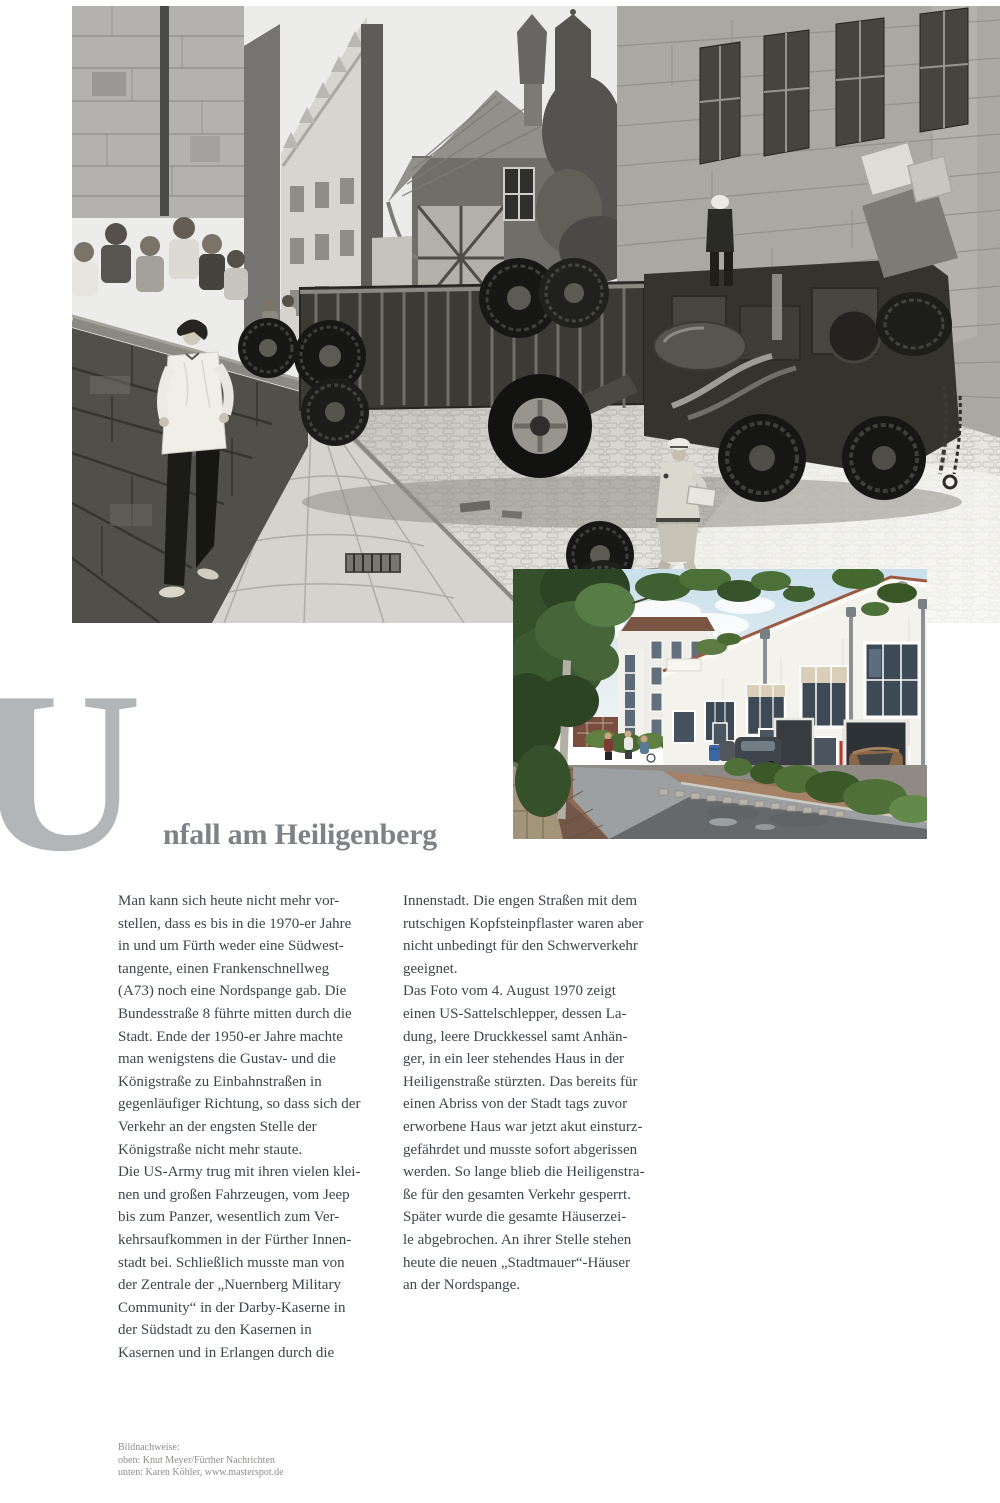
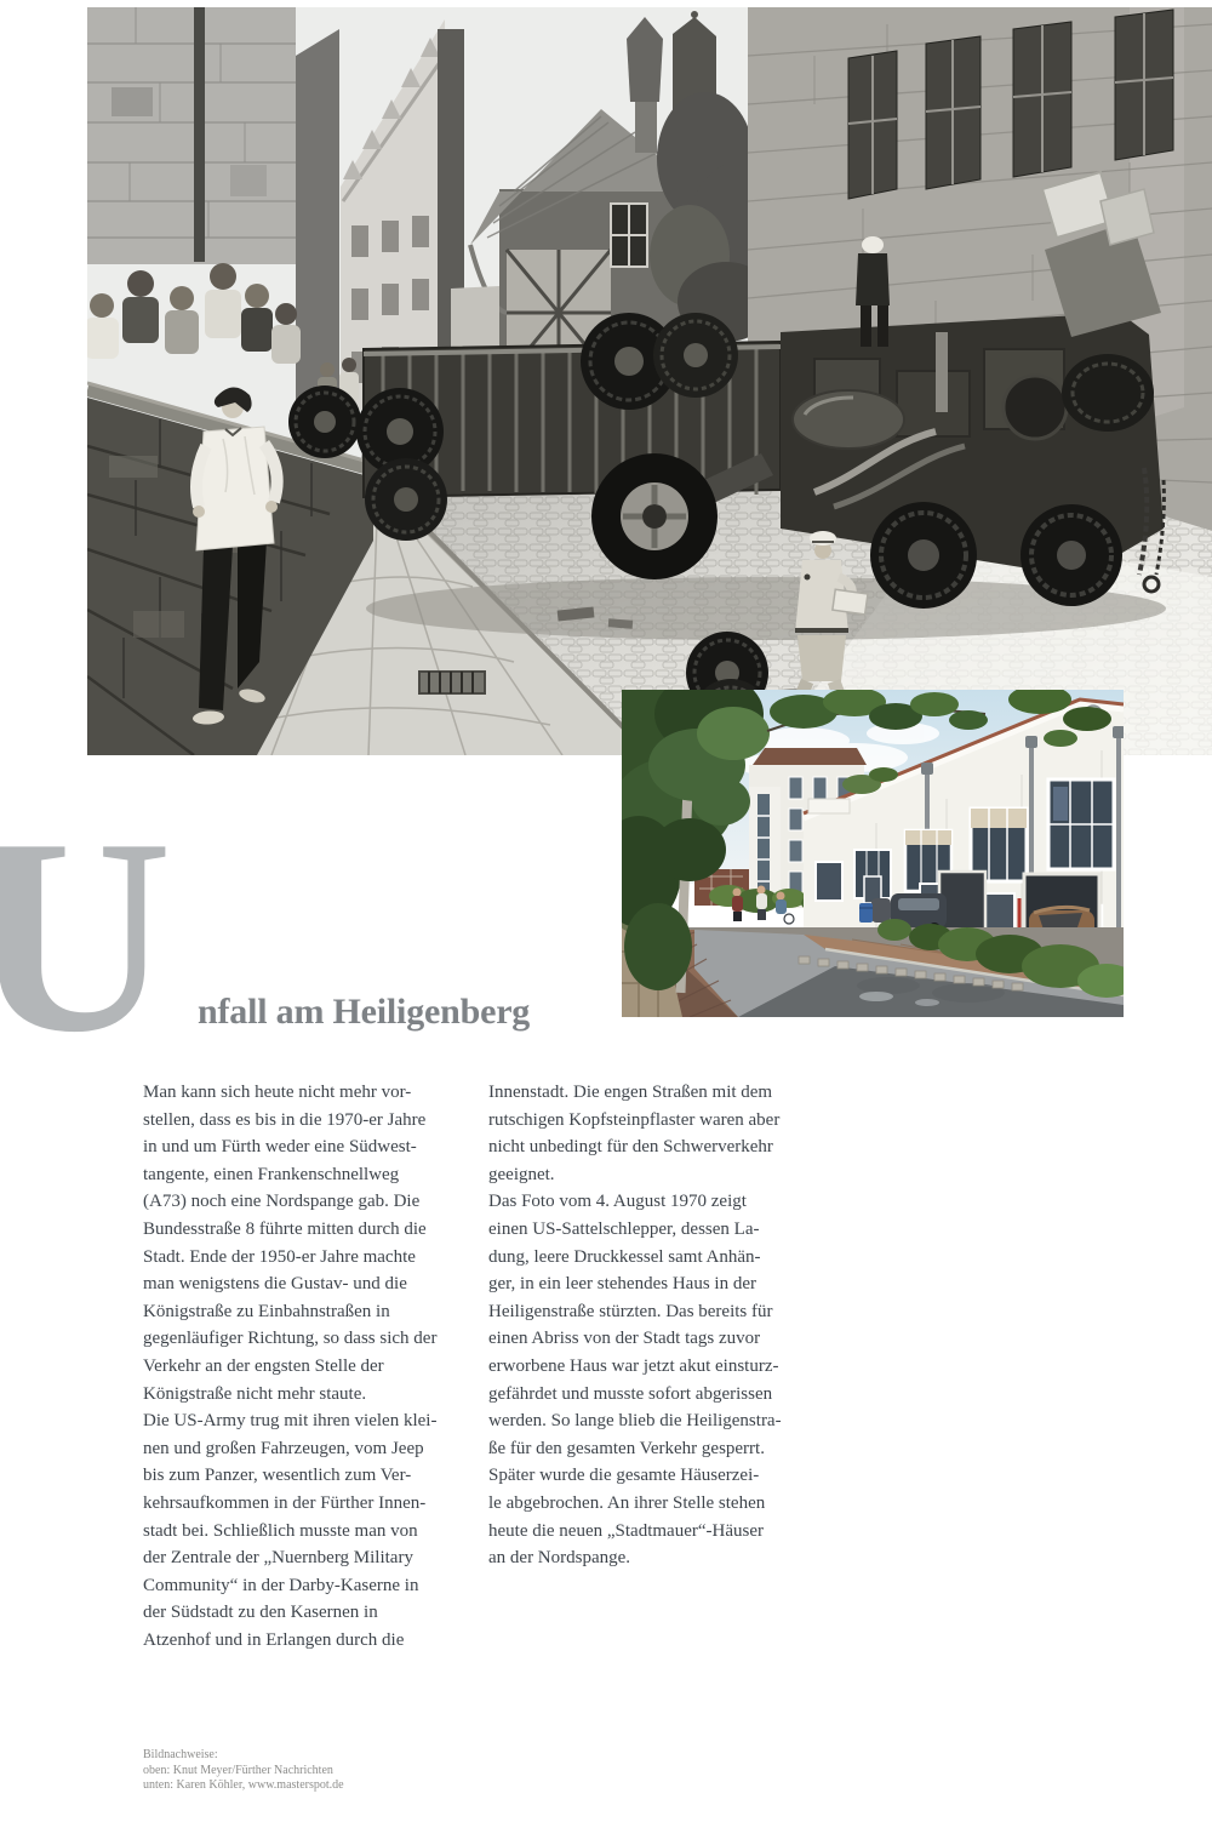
  U
  nfall am Heiligenberg
  Man kann sich heute nicht mehr vor-
  stellen, dass es bis in die 1970-er Jahre
  in und um Fürth weder eine Südwest-
  tangente, einen Frankenschnellweg
  (A73) noch eine Nordspange gab. Die
  Bundesstraße 8 führte mitten durch die
  Stadt. Ende der 1950-er Jahre machte
  man wenigstens die Gustav- und die
  Königstraße zu Einbahnstraßen in
  gegenläufiger Richtung, so dass sich der
  Verkehr an der engsten Stelle der
  Königstraße nicht mehr staute.
  Die US-Army trug mit ihren vielen klei-
  nen und großen Fahrzeugen, vom Jeep
  bis zum Panzer, wesentlich zum Ver-
  kehrsaufkommen in der Fürther Innen-
  stadt bei. Schließlich musste man von
  der Zentrale der „Nuernberg Military
  Community“ in der Darby-Kaserne in
  der Südstadt zu den Kasernen in
- Kasernen und in Erlangen durch die
+ Atzenhof und in Erlangen durch die
  Innenstadt. Die engen Straßen mit dem
  rutschigen Kopfsteinpflaster waren aber
  nicht unbedingt für den Schwerverkehr
  geeignet.
  Das Foto vom 4. August 1970 zeigt
  einen US-Sattelschlepper, dessen La-
  dung, leere Druckkessel samt Anhän-
  ger, in ein leer stehendes Haus in der
  Heiligenstraße stürzten. Das bereits für
  einen Abriss von der Stadt tags zuvor
  erworbene Haus war jetzt akut einsturz-
  gefährdet und musste sofort abgerissen
  werden. So lange blieb die Heiligenstra-
  ße für den gesamten Verkehr gesperrt.
  Später wurde die gesamte Häuserzei-
  le abgebrochen. An ihrer Stelle stehen
  heute die neuen „Stadtmauer“-Häuser
  an der Nordspange.
  Bildnachweise:
  oben: Knut Meyer/Fürther Nachrichten
  unten: Karen Köhler, www.masterspot.de
